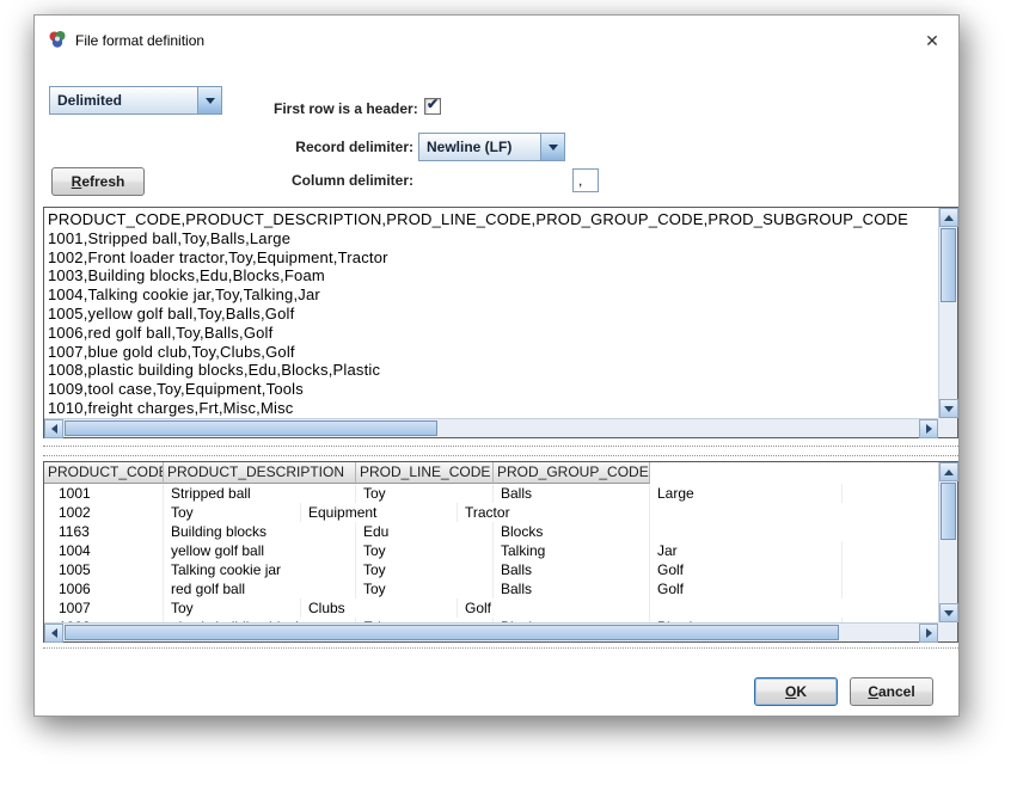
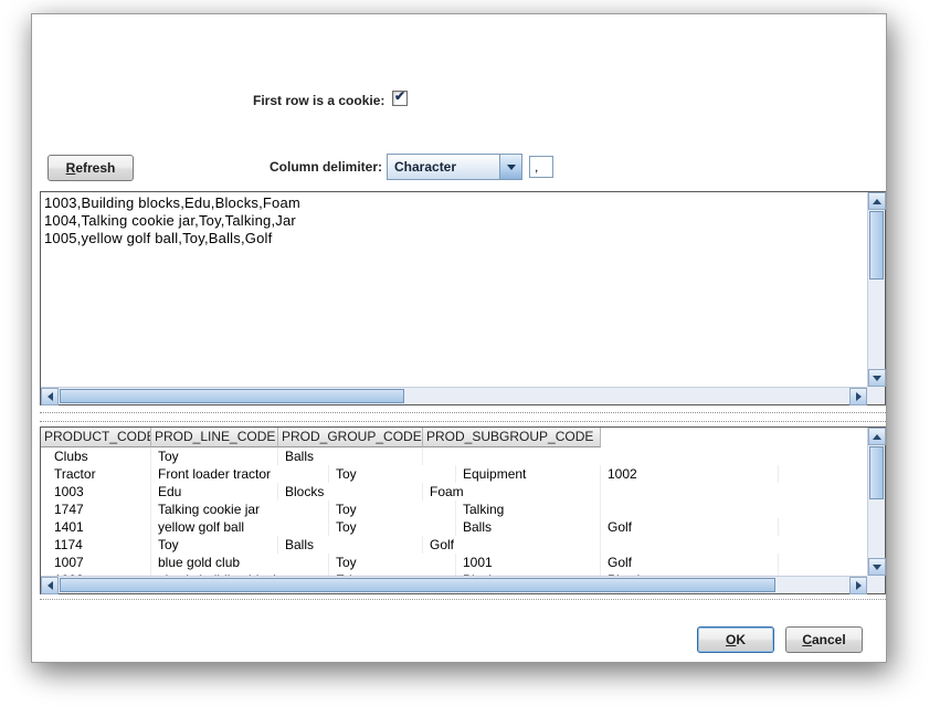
- File format definition
- ✕
- Delimited
- First row is a header:
+ First row is a cookie:
  ✔
- Record delimiter:
- Newline (LF)
  Column delimiter:
+ Character
  ,
  Refresh
- PRODUCT_CODE,PRODUCT_DESCRIPTION,PROD_LINE_CODE,PROD_GROUP_CODE,PROD_SUBGROUP_CODE
- 1001,Stripped ball,Toy,Balls,Large
- 1002,Front loader tractor,Toy,Equipment,Tractor
  1003,Building blocks,Edu,Blocks,Foam
  1004,Talking cookie jar,Toy,Talking,Jar
  1005,yellow golf ball,Toy,Balls,Golf
- 1006,red golf ball,Toy,Balls,Golf
- 1007,blue gold club,Toy,Clubs,Golf
- 1008,plastic building blocks,Edu,Blocks,Plastic
- 1009,tool case,Toy,Equipment,Tools
- 1010,freight charges,Frt,Misc,Misc
  PRODUCT_COD
- PRODUCT_DESCRIPTION
  PROD_LINE_CODE
  PROD_GROUP_CODE
+ PROD_SUBGROUP_CODE
- 1001
+ Clubs
- Stripped ball
  Toy
  Balls
- Large
- 1002
+ Tractor
+ Front loader tractor
  Toy
  Equipment
- Tractor
+ 1002
- 1163
+ 1003
- Building blocks
  Edu
  Blocks
+ Foam
- 1004
+ 1747
- yellow golf ball
+ Talking cookie jar
  Toy
  Talking
- Jar
- 1005
+ 1401
- Talking cookie jar
+ yellow golf ball
  Toy
  Balls
  Golf
- 1006
+ 1174
- red golf ball
  Toy
  Balls
  Golf
  1007
+ blue gold club
  Toy
- Clubs
+ 1001
  Golf
  OK
  Cancel
